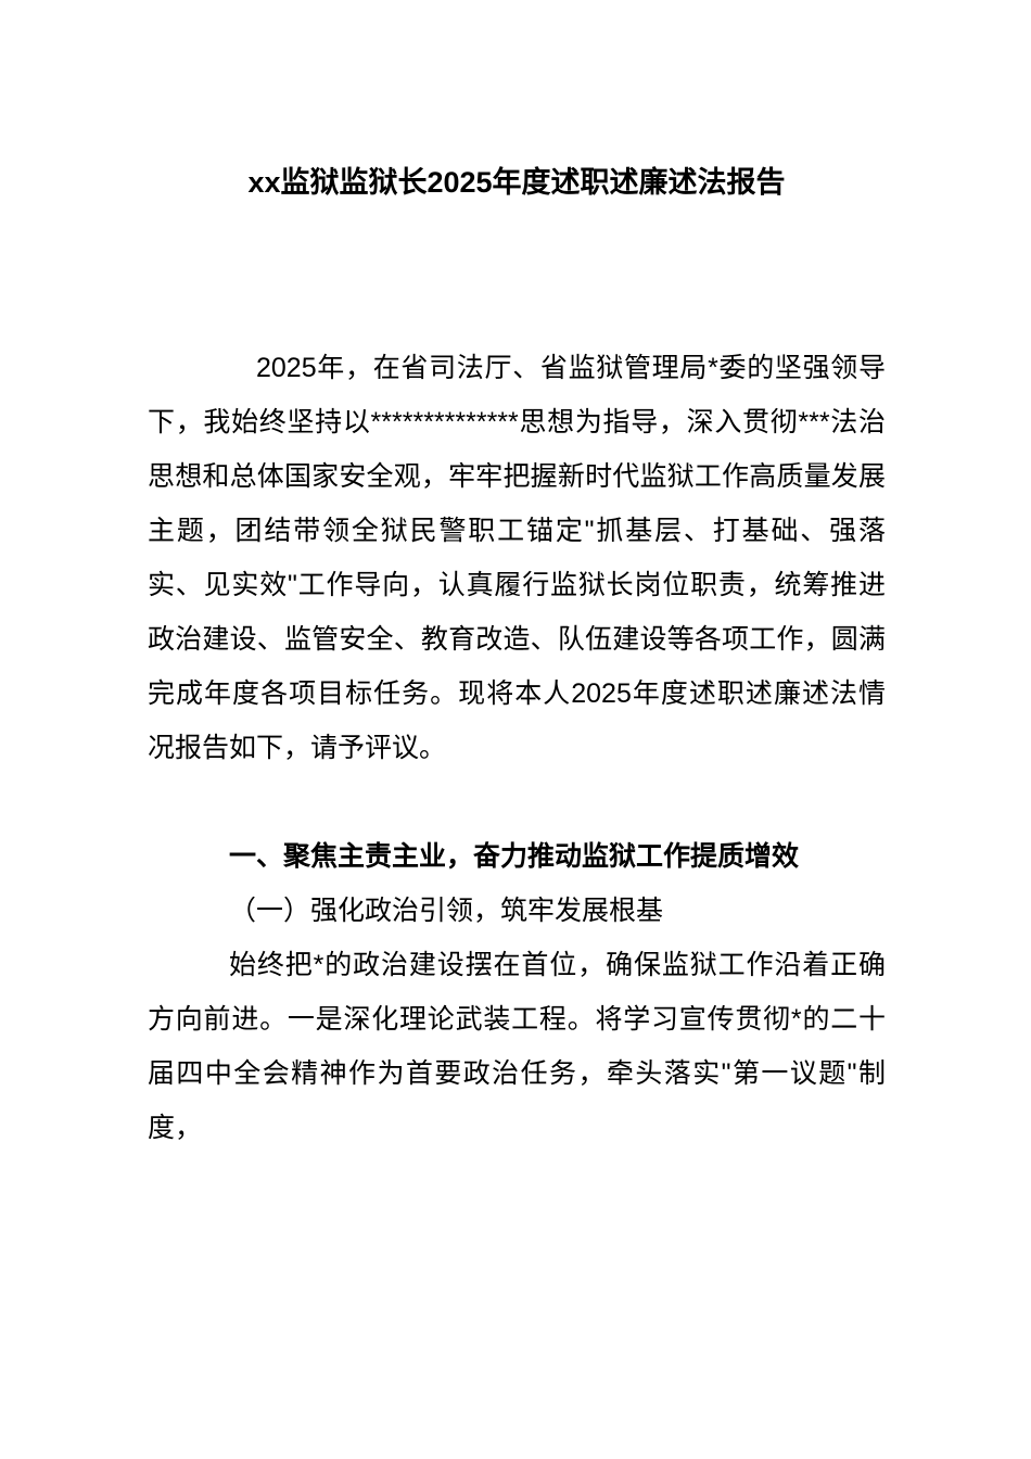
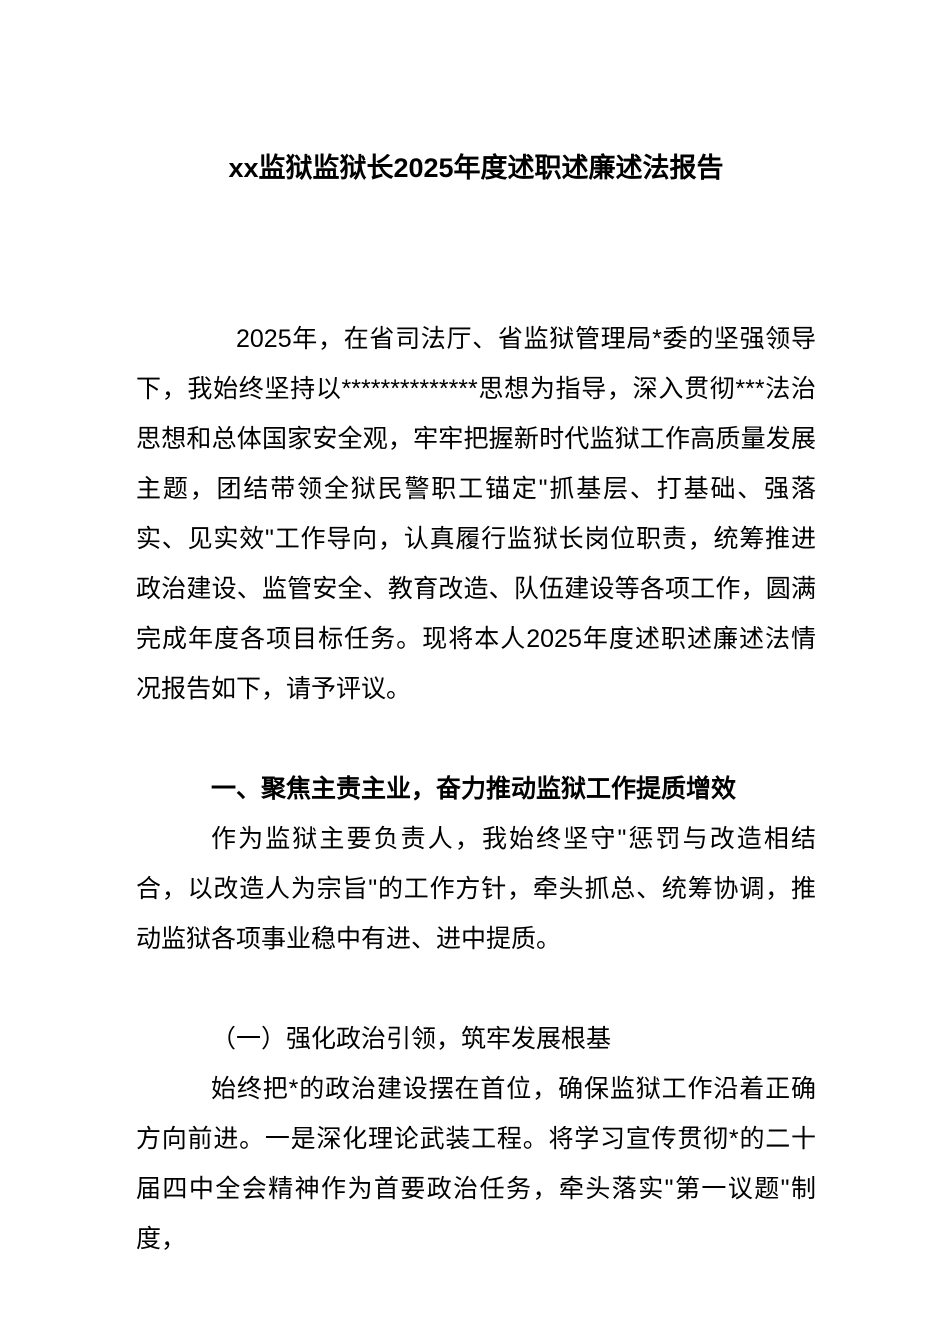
  xx监狱监狱长2025年度述职述廉述法报告
  2025年，在省司法厅、省监狱管理局*委的坚强领导下，我始终坚持以**************思想为指导，深入贯彻***法治思想和总体国家安全观，牢牢把握新时代监狱工作高质量发展主题，团结带领全狱民警职工锚定"抓基层、打基础、强落实、见实效"工作导向，认真履行监狱长岗位职责，统筹推进政治建设、监管安全、教育改造、队伍建设等各项工作，圆满完成年度各项目标任务。现将本人2025年度述职述廉述法情况报告如下，请予评议。
  一、聚焦主责主业，奋力推动监狱工作提质增效
+ 作为监狱主要负责人，我始终坚守"惩罚与改造相结合，以改造人为宗旨"的工作方针，牵头抓总、统筹协调，推动监狱各项事业稳中有进、进中提质。
  （一）强化政治引领，筑牢发展根基
  始终把*的政治建设摆在首位，确保监狱工作沿着正确方向前进。一是深化理论武装工程。将学习宣传贯彻*的二十届四中全会精神作为首要政治任务，牵头落实"第一议题"制度，
